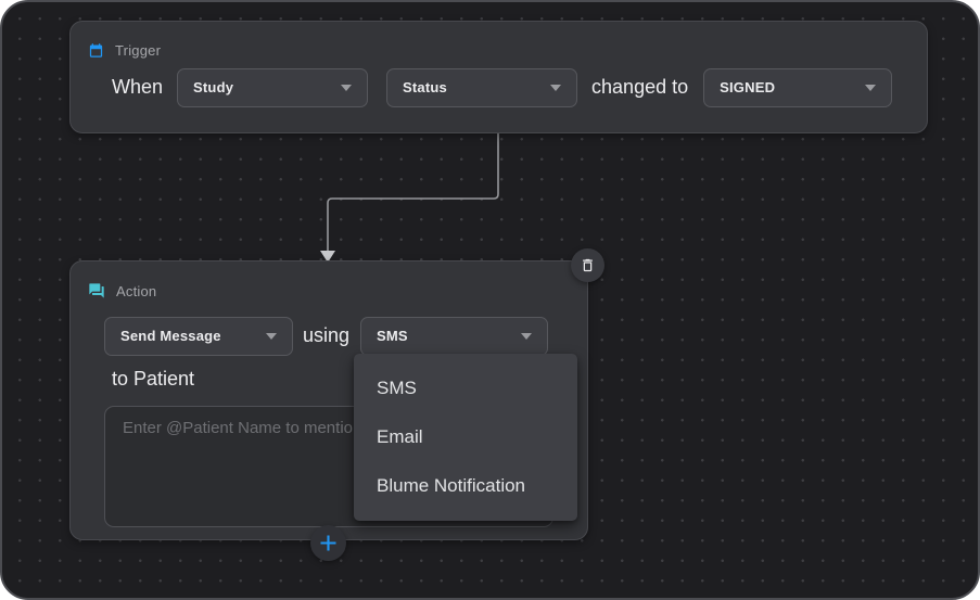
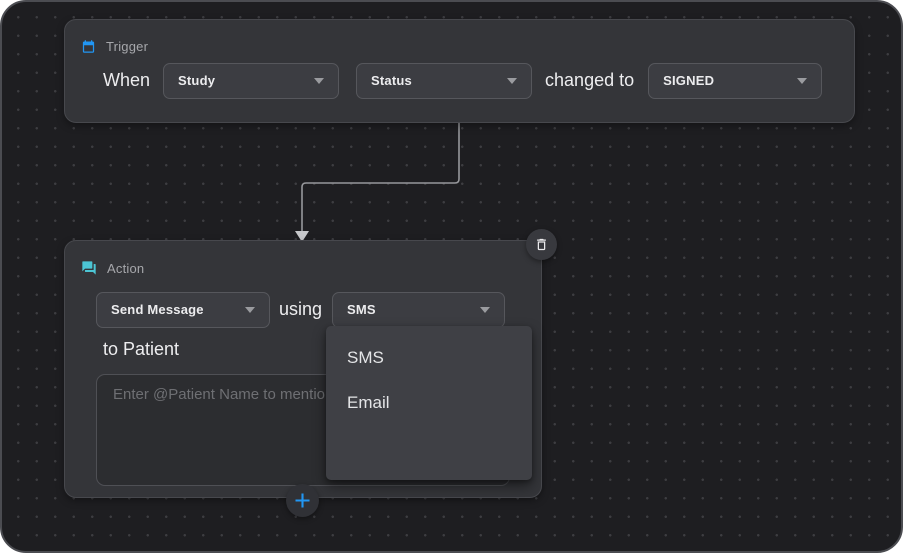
  Trigger
  When
  Study
  Status
  changed to
  SIGNED
  Action
  Send Message
  using
  SMS
  to Patient
  Enter @Patient Name to mentio
  SMS
  Email
- Blume Notification
